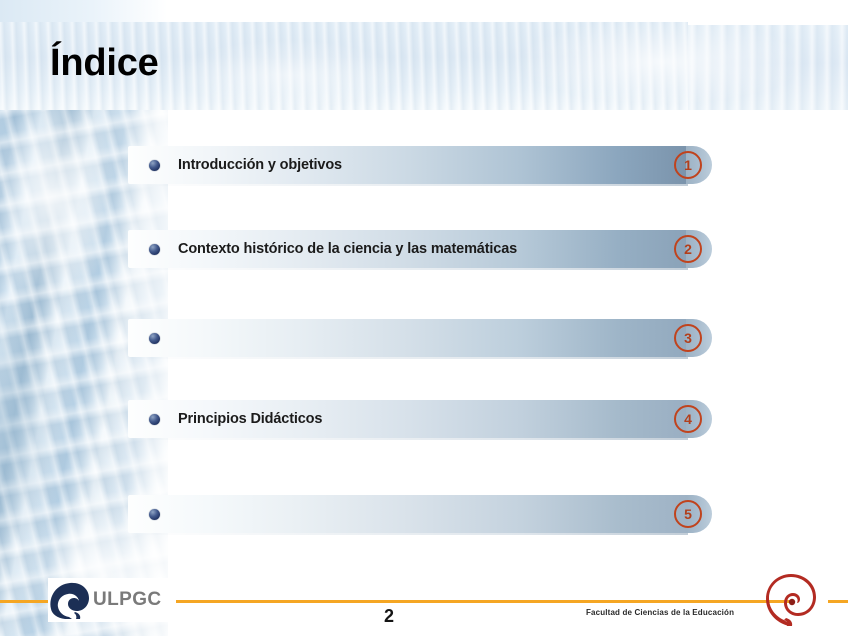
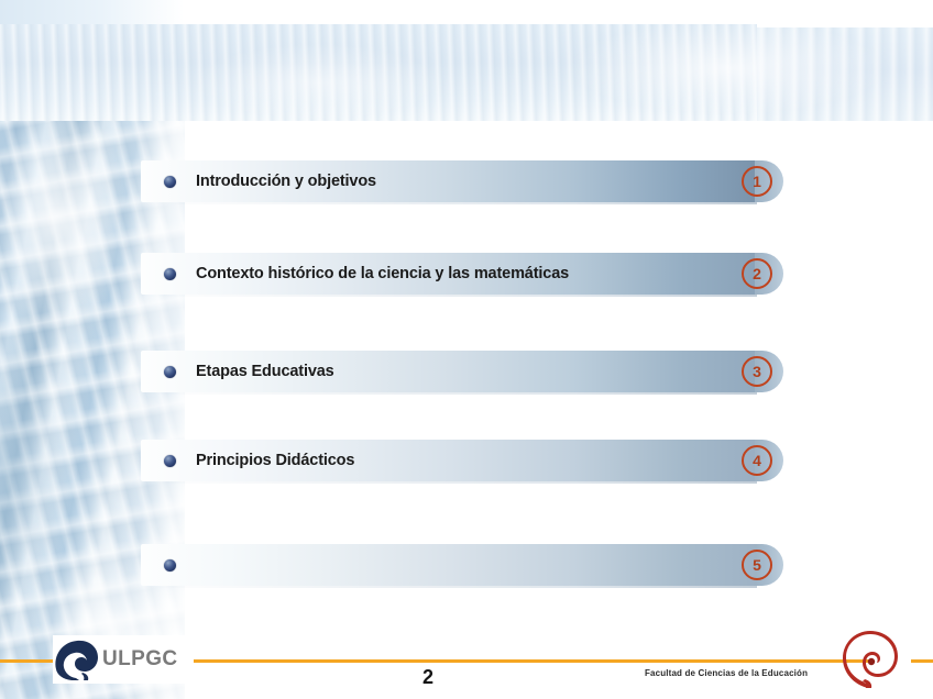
- Índice
  Introducción y objetivos
  1
  Contexto histórico de la ciencia y las matemáticas
  2
+ Etapas Educativas
  3
  Principios Didácticos
  4
  5
  ULPGC
  2
  Facultad de Ciencias de la Educación
